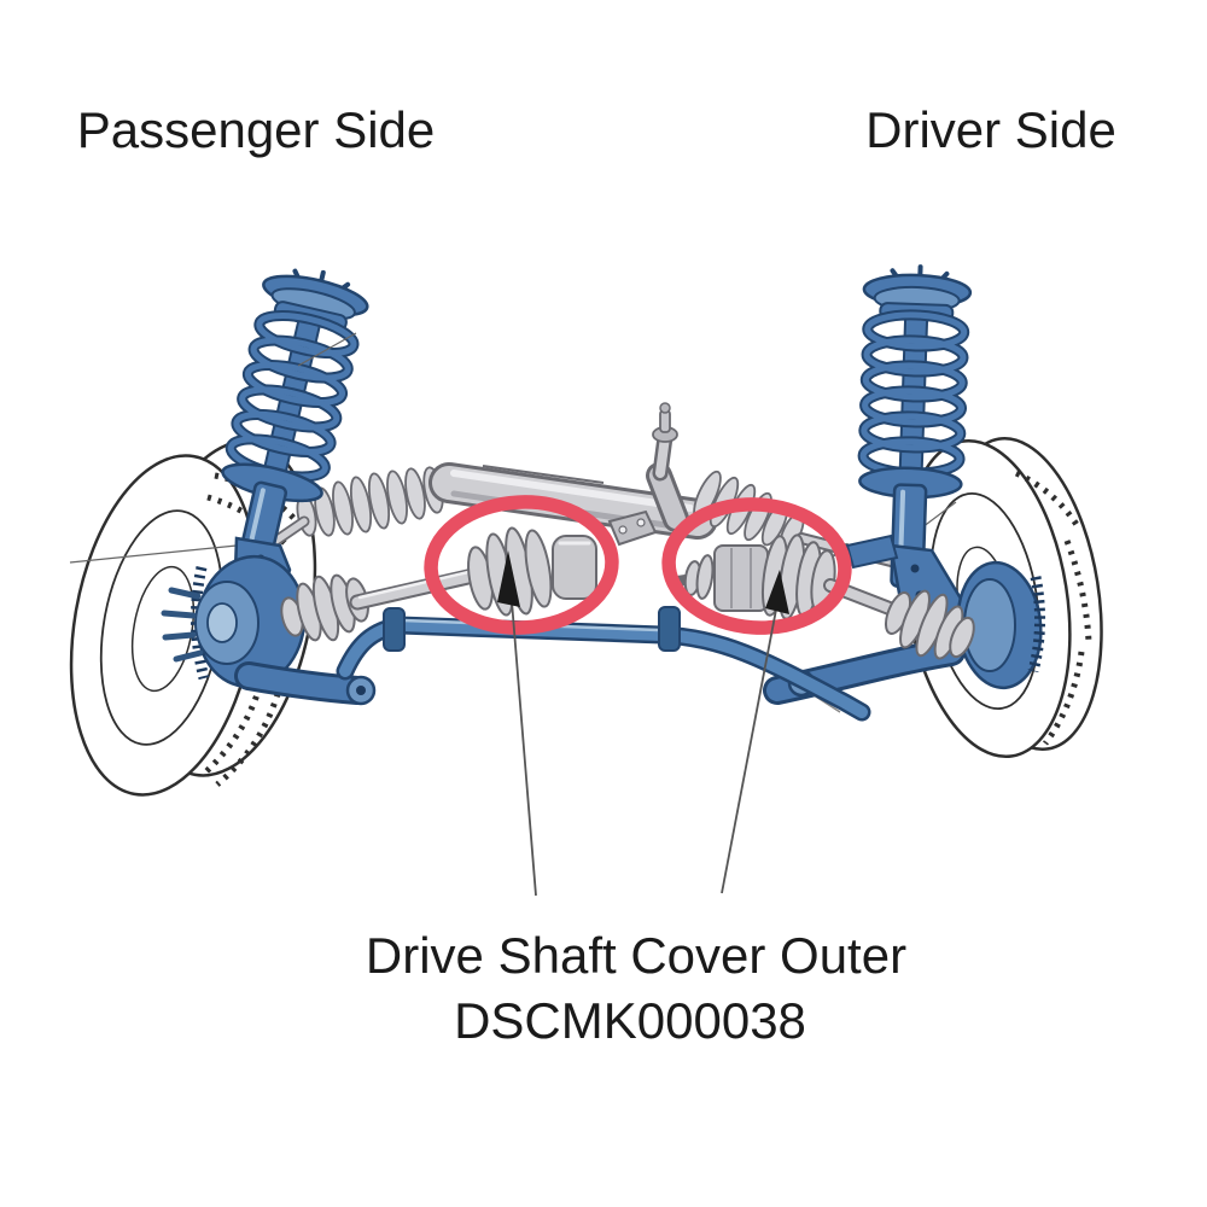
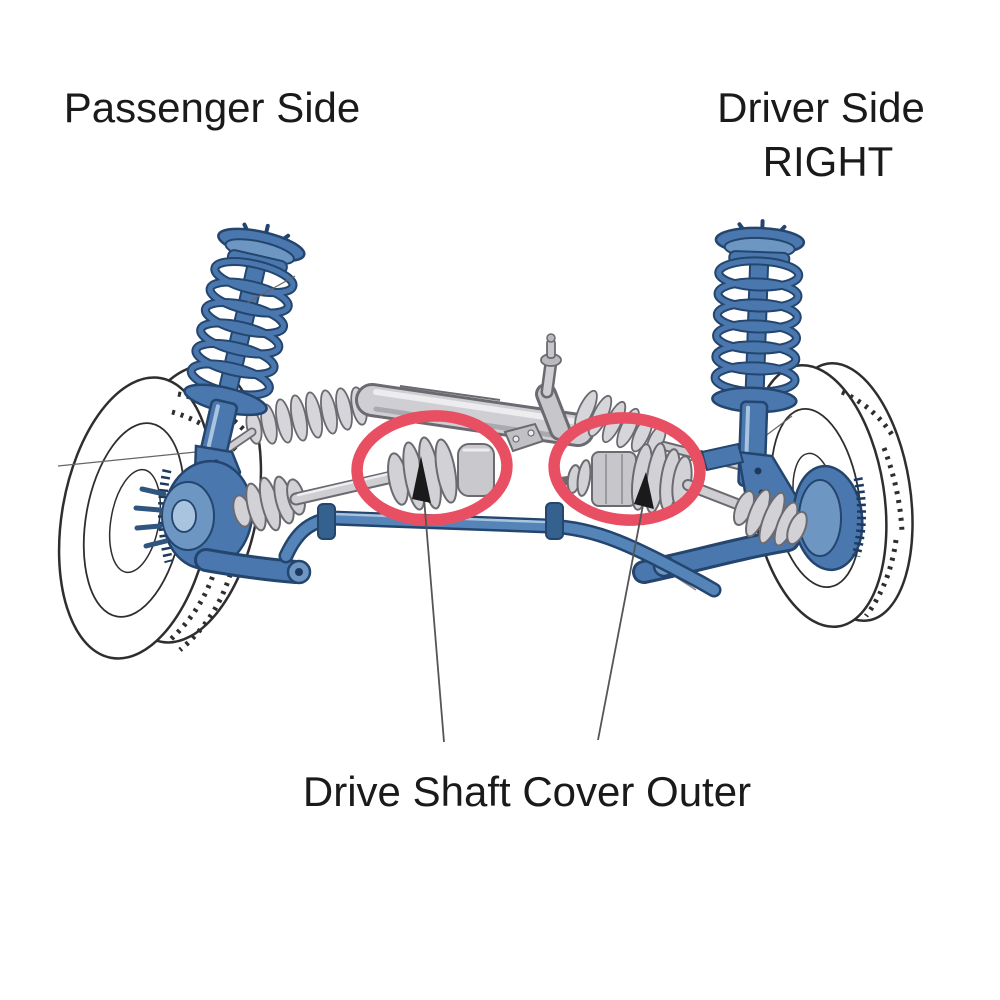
  Passenger Side
  Driver Side
+ RIGHT
  Drive Shaft Cover Outer
- DSCMK000038
